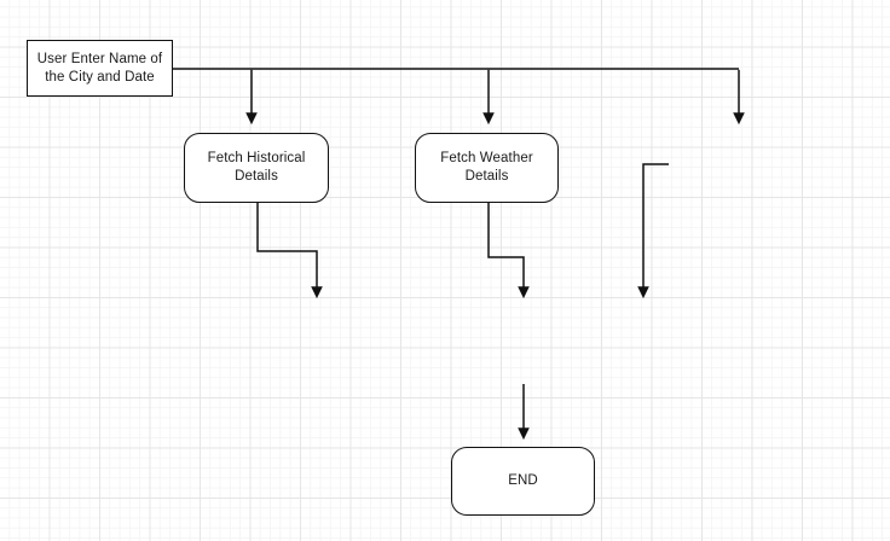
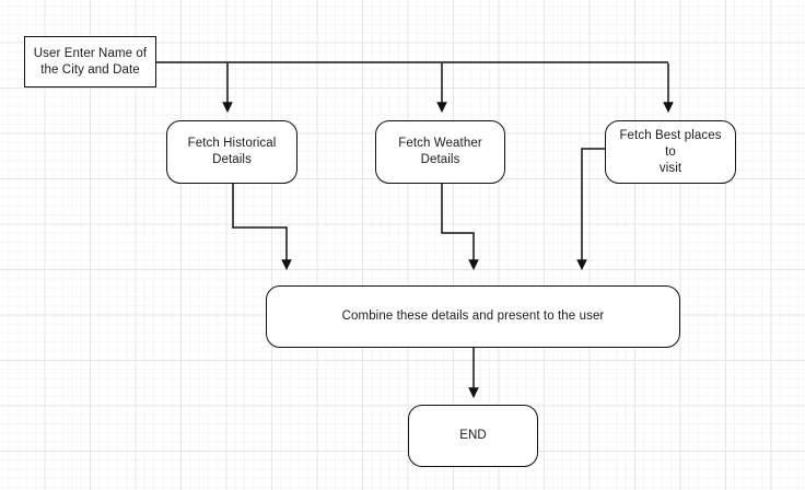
  User Enter Name of
  the City and Date
  Fetch Historical
  Details
  Fetch Weather
  Details
+ Fetch Best places to
+ visit
+ Combine these details and present to the user
  END
